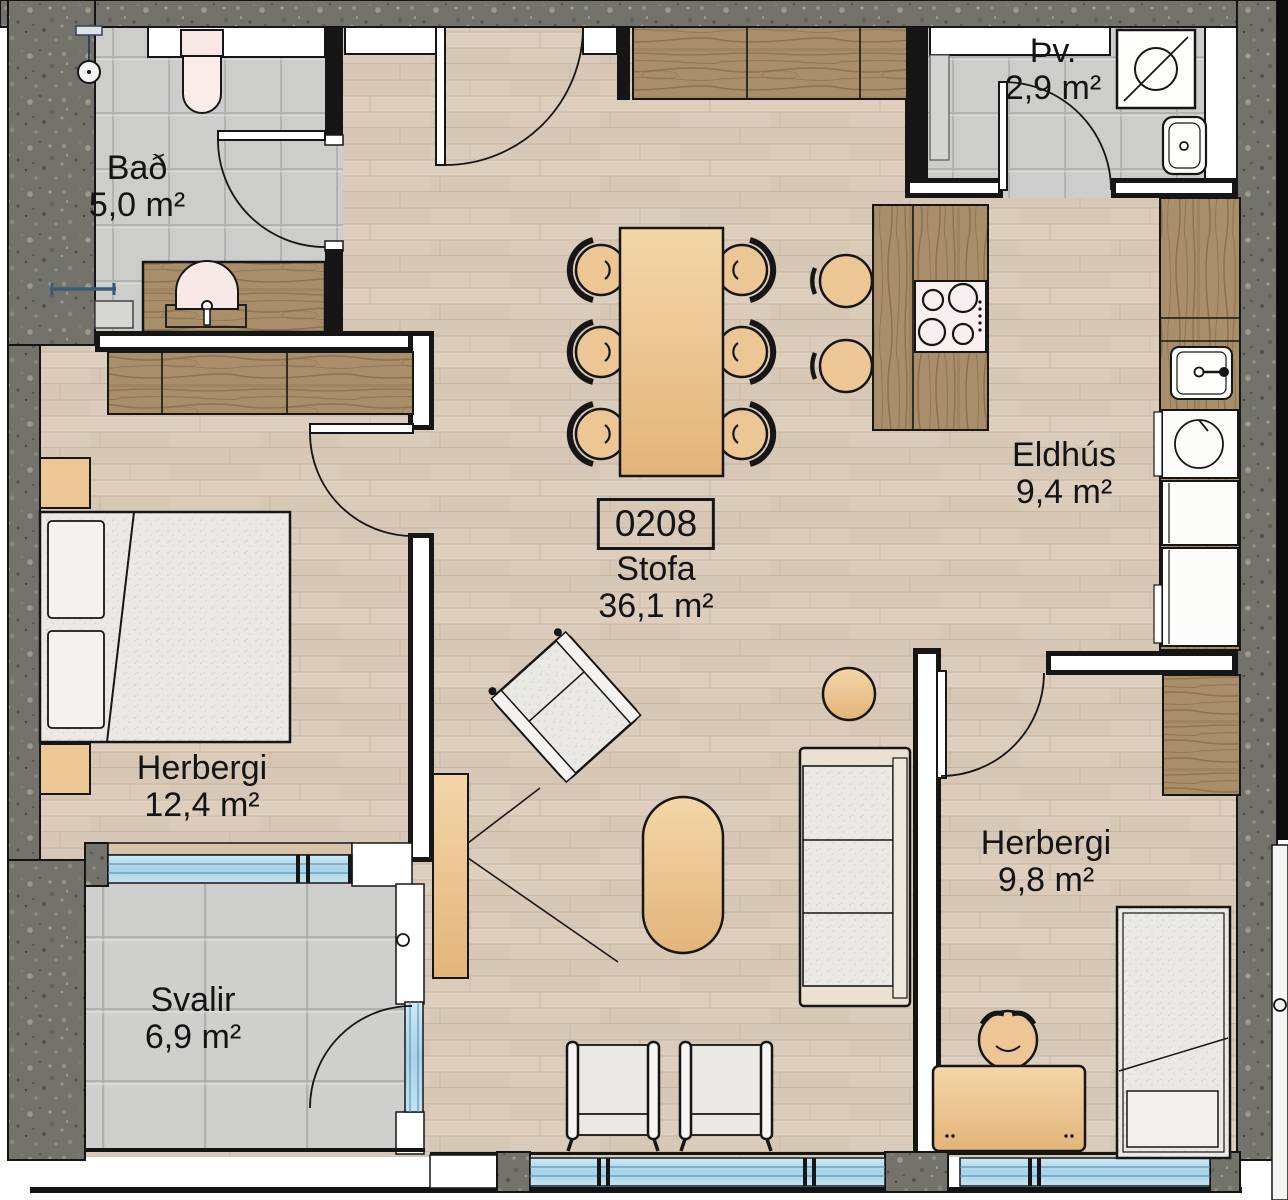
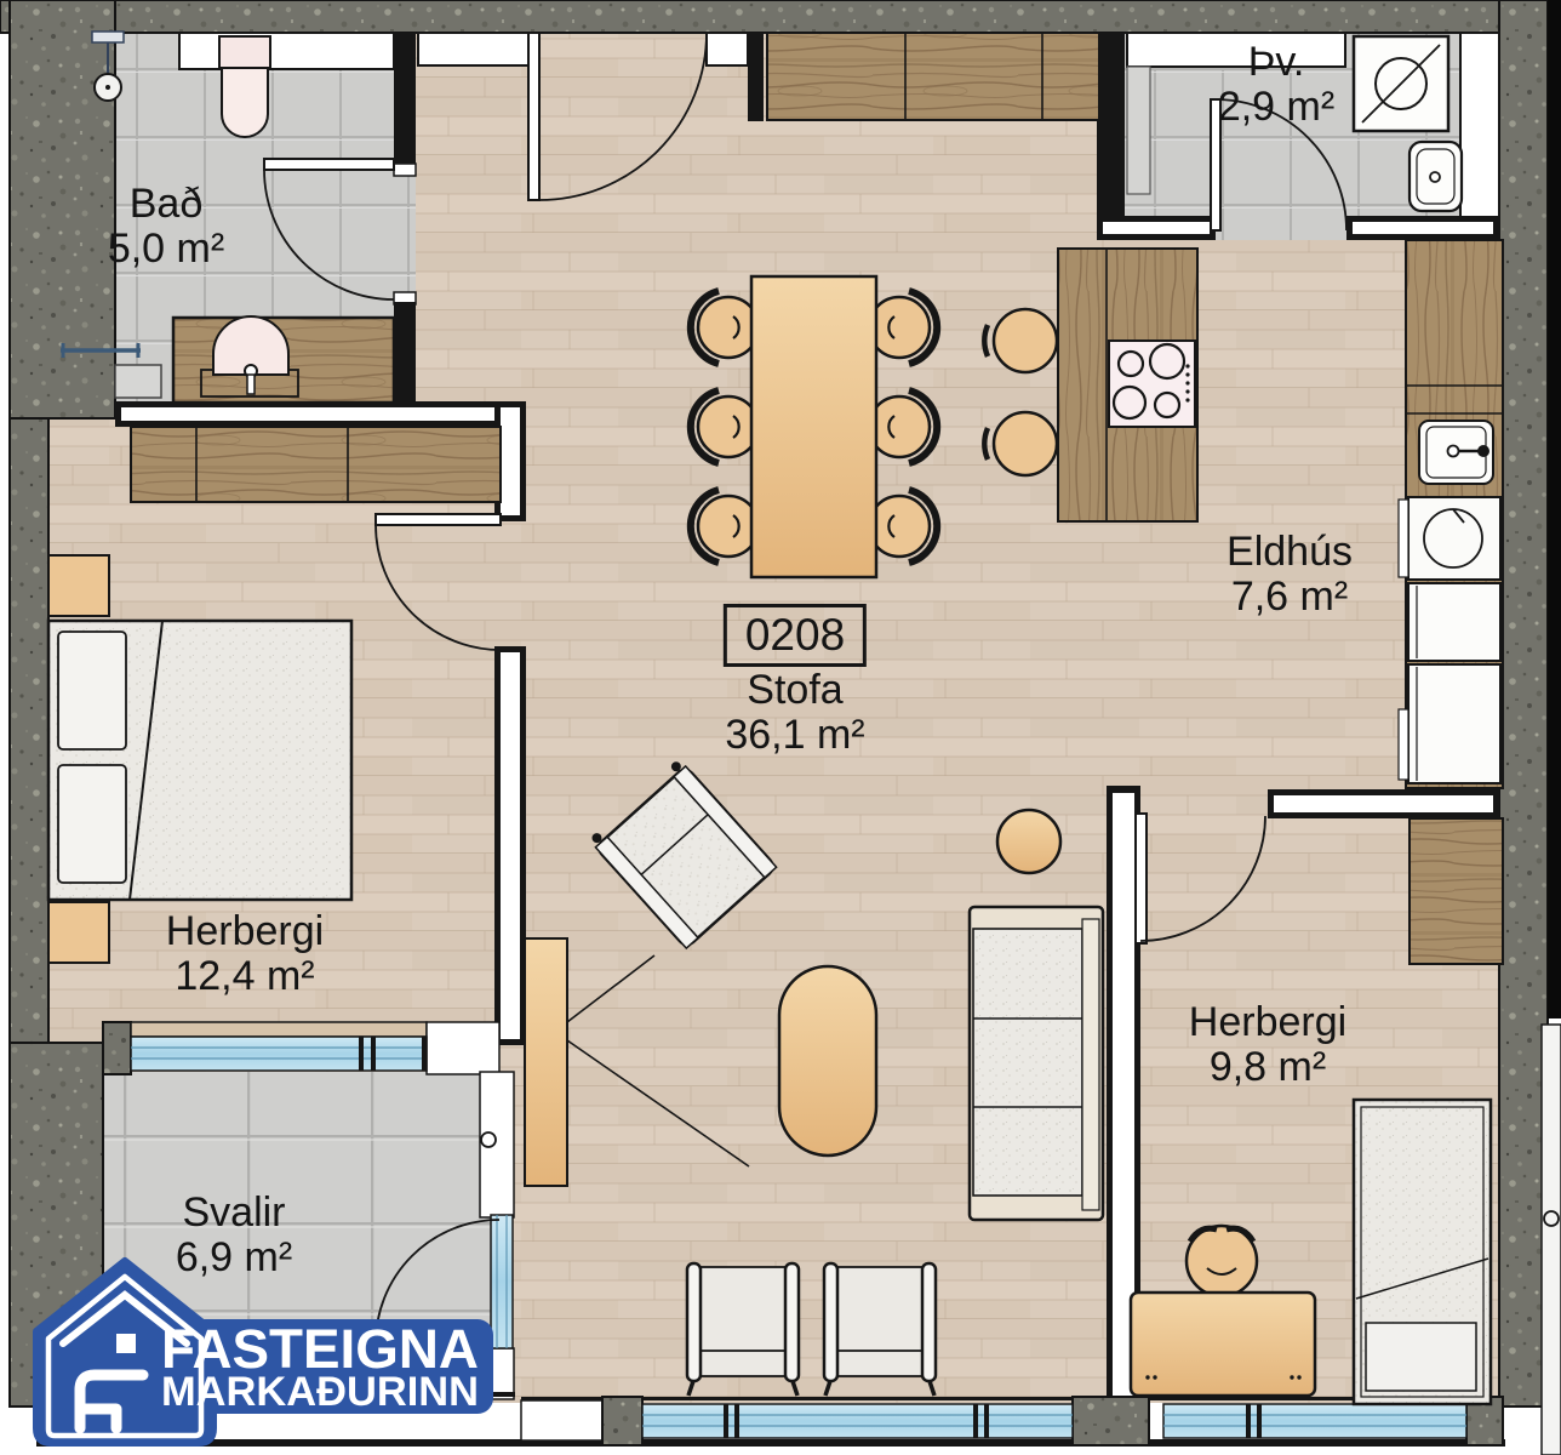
+ FASTEIGNA
+ MARKAÐURINN
  Bað
  5,0 m²
  Þv.
  2,9 m²
  Eldhús
- 9,4 m²
+ 7,6 m²
  0208
  Stofa
  36,1 m²
  Herbergi
  12,4 m²
  Herbergi
  9,8 m²
  Svalir
  6,9 m²
